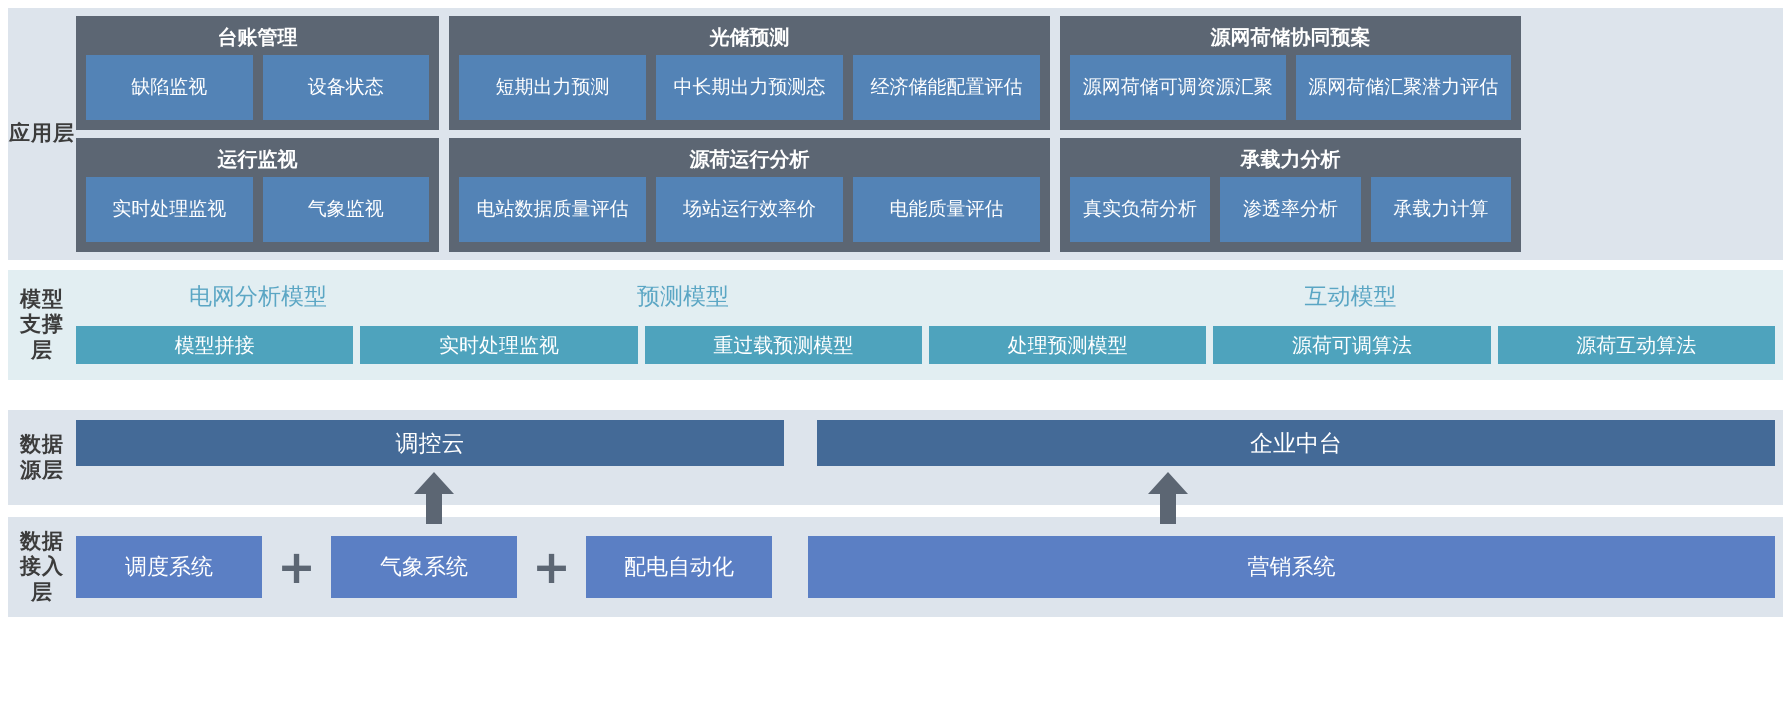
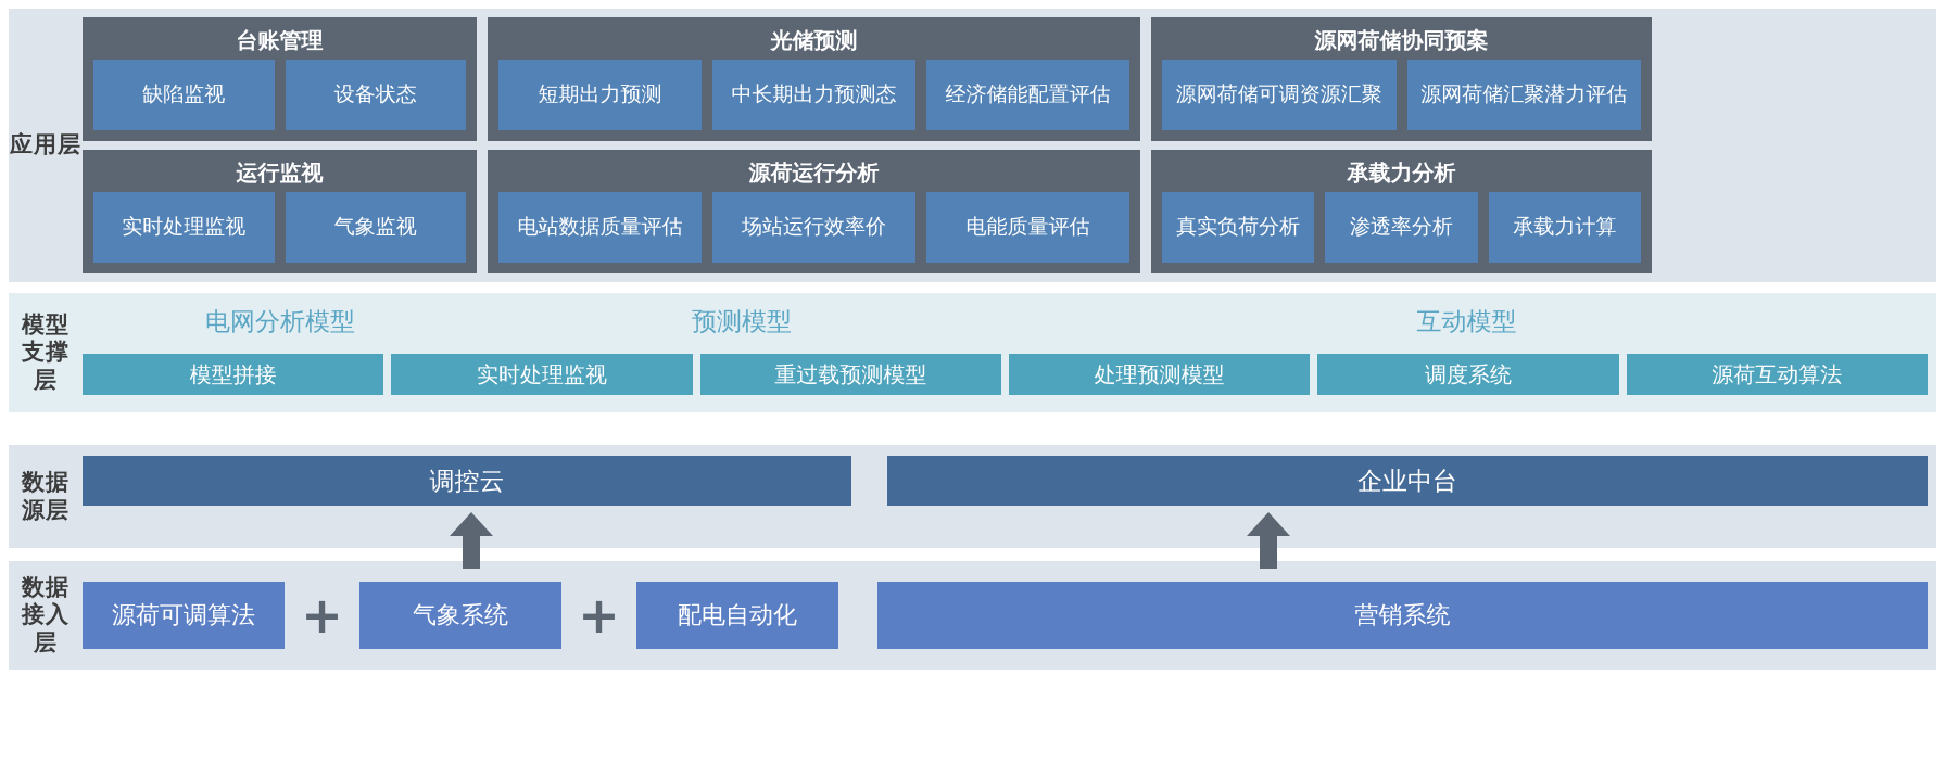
  应用层
  台账管理
  缺陷监视
  设备状态
  光储预测
  短期出力预测
  中长期出力预测态
  经济储能配置评估
  源网荷储协同预案
  源网荷储可调资源汇聚
  源网荷储汇聚潜力评估
  运行监视
  实时处理监视
  气象监视
  源荷运行分析
  电站数据质量评估
  场站运行效率价
  电能质量评估
  承载力分析
  真实负荷分析
  渗透率分析
  承载力计算
  模型
  支撑
  层
  电网分析模型
  预测模型
  互动模型
  模型拼接
  实时处理监视
  重过载预测模型
  处理预测模型
- 源荷可调算法
+ 调度系统
  源荷互动算法
  数据
  源层
  调控云
  企业中台
  数据
  接入
  层
- 调度系统
+ 源荷可调算法
  +
  气象系统
  +
  配电自动化
  营销系统
